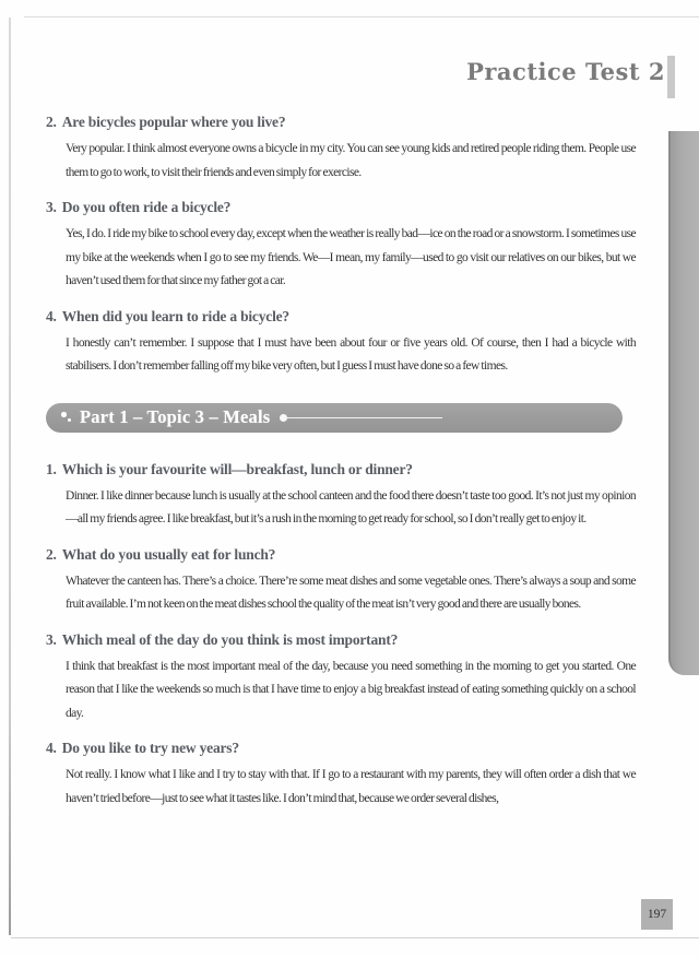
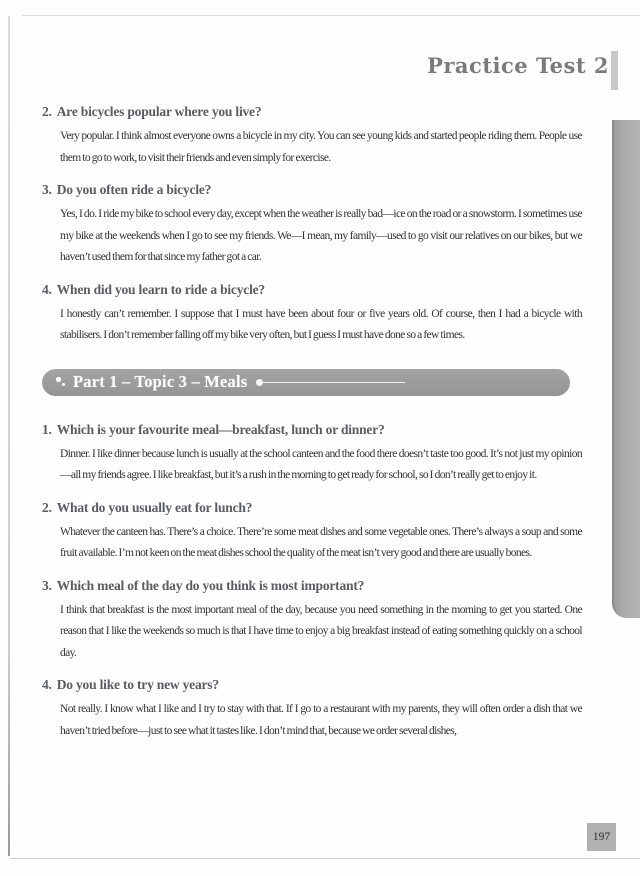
  Practice Test 2
  2. Are bicycles popular where you live?
- Very popular. I think almost everyone owns a bicycle in my city. You can see young kids and retired people riding them. People use them to go to work, to visit their friends and even simply for exercise.
+ Very popular. I think almost everyone owns a bicycle in my city. You can see young kids and started people riding them. People use them to go to work, to visit their friends and even simply for exercise.
  3. Do you often ride a bicycle?
  Yes, I do. I ride my bike to school every day, except when the weather is really bad—ice on the road or a snowstorm. I sometimes use my bike at the weekends when I go to see my friends. We—I mean, my family—used to go visit our relatives on our bikes, but we haven’t used them for that since my father got a car.
  4. When did you learn to ride a bicycle?
  I honestly can’t remember. I suppose that I must have been about four or five years old. Of course, then I had a bicycle with stabilisers. I don’t remember falling off my bike very often, but I guess I must have done so a few times.
  Part 1 – Topic 3 – Meals
- 1. Which is your favourite will—breakfast, lunch or dinner?
+ 1. Which is your favourite meal—breakfast, lunch or dinner?
  Dinner. I like dinner because lunch is usually at the school canteen and the food there doesn’t taste too good. It’s not just my opinion—all my friends agree. I like breakfast, but it’s a rush in the morning to get ready for school, so I don’t really get to enjoy it.
  2. What do you usually eat for lunch?
  Whatever the canteen has. There’s a choice. There’re some meat dishes and some vegetable ones. There’s always a soup and some fruit available. I’m not keen on the meat dishes school the quality of the meat isn’t very good and there are usually bones.
  3. Which meal of the day do you think is most important?
  I think that breakfast is the most important meal of the day, because you need something in the morning to get you started. One reason that I like the weekends so much is that I have time to enjoy a big breakfast instead of eating something quickly on a school day.
  4. Do you like to try new years?
  Not really. I know what I like and I try to stay with that. If I go to a restaurant with my parents, they will often order a dish that we haven’t tried before—just to see what it tastes like. I don’t mind that, because we order several dishes,
  197
